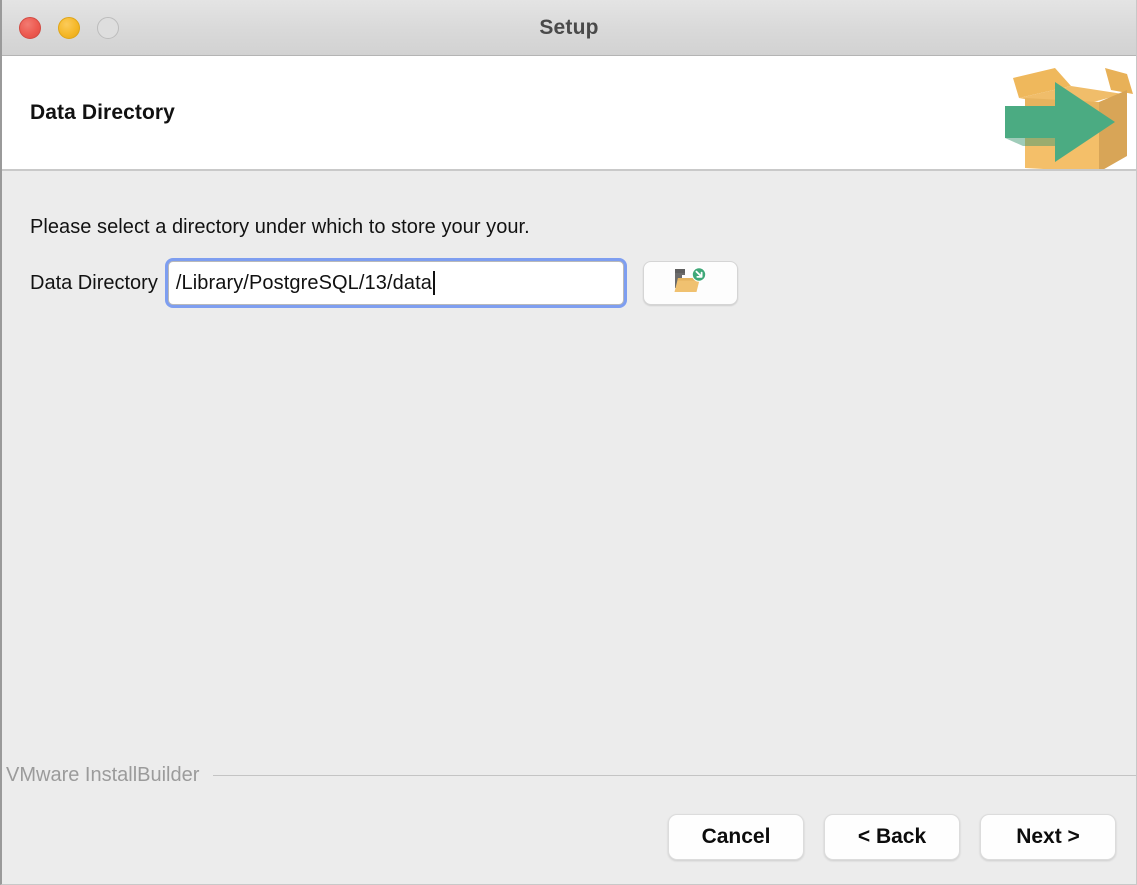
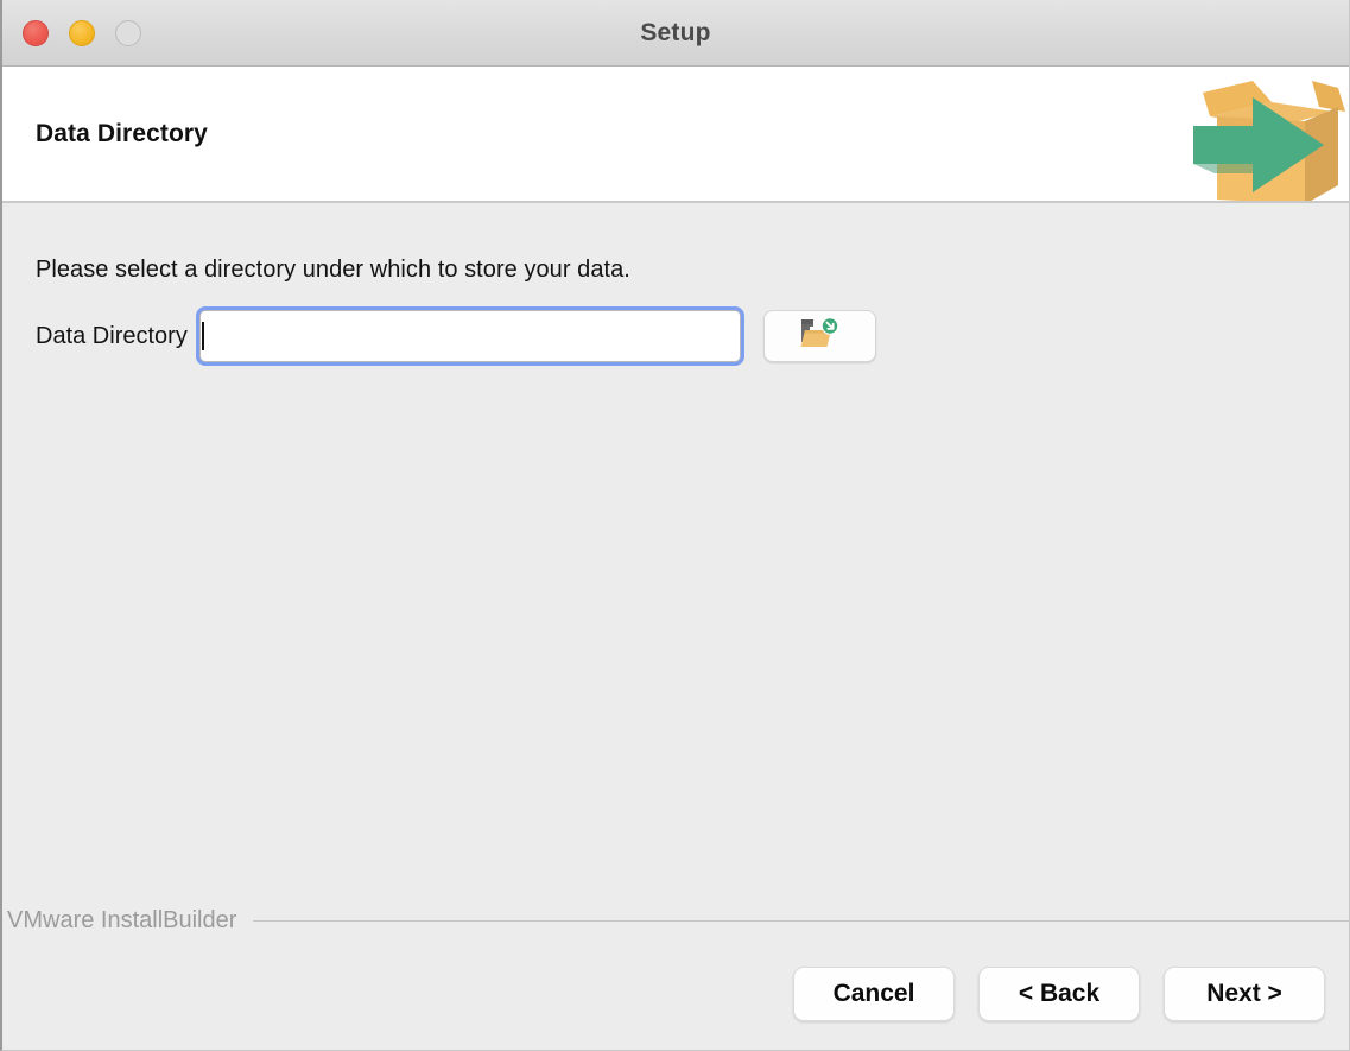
  Setup
  Data Directory
- Please select a directory under which to store your your.
+ Please select a directory under which to store your data.
  Data Directory
- /Library/PostgreSQL/13/data
  VMware InstallBuilder
  Cancel
  < Back
  Next >
